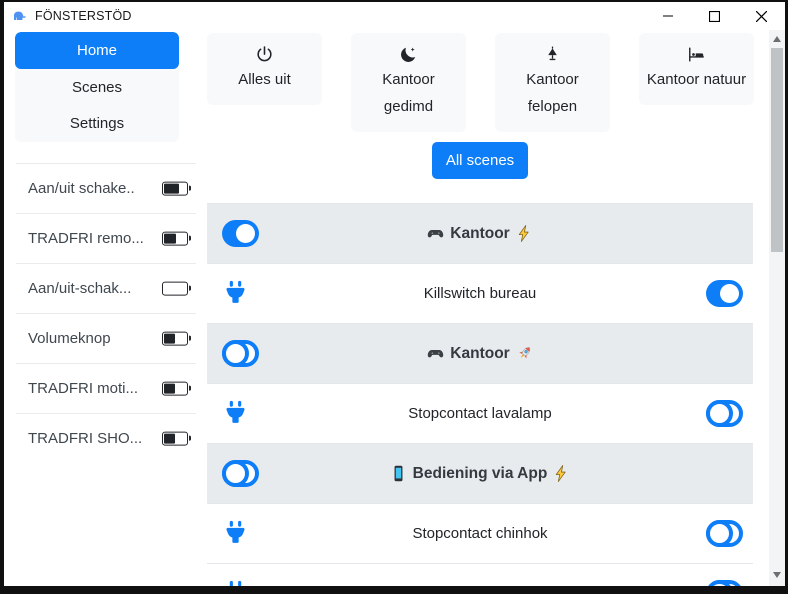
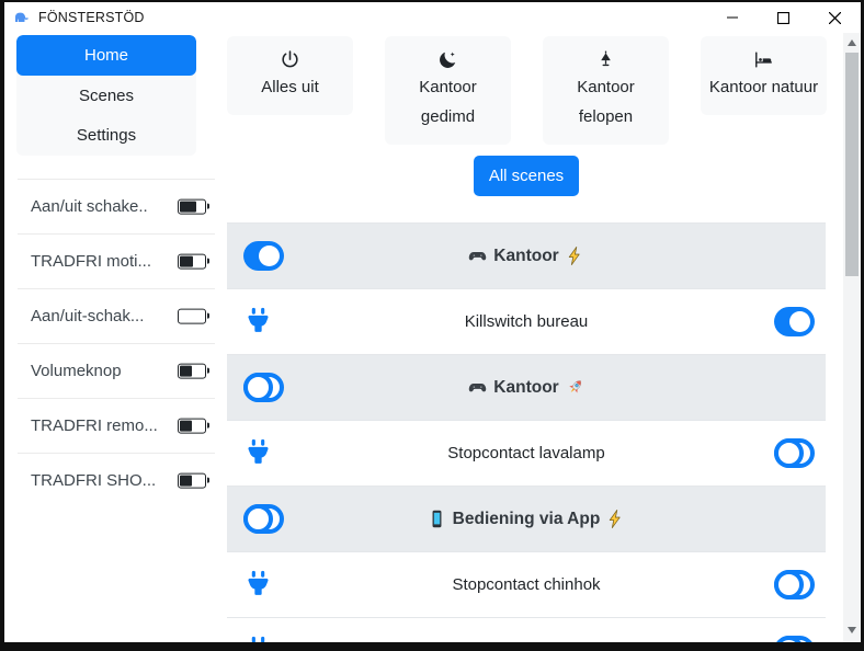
  FÖNSTERSTÖD
  Home
  Scenes
  Settings
  Aan/uit schake..
- TRADFRI remo...
+ TRADFRI moti...
  Aan/uit-schak...
  Volumeknop
- TRADFRI moti...
+ TRADFRI remo...
  TRADFRI SHO...
  Alles uit
  Kantoor gedimd
  Kantoor felopen
  Kantoor natuur
  All scenes
  Kantoor
  Killswitch bureau
  Kantoor
  Stopcontact lavalamp
  Bediening via App
  Stopcontact chinhok
